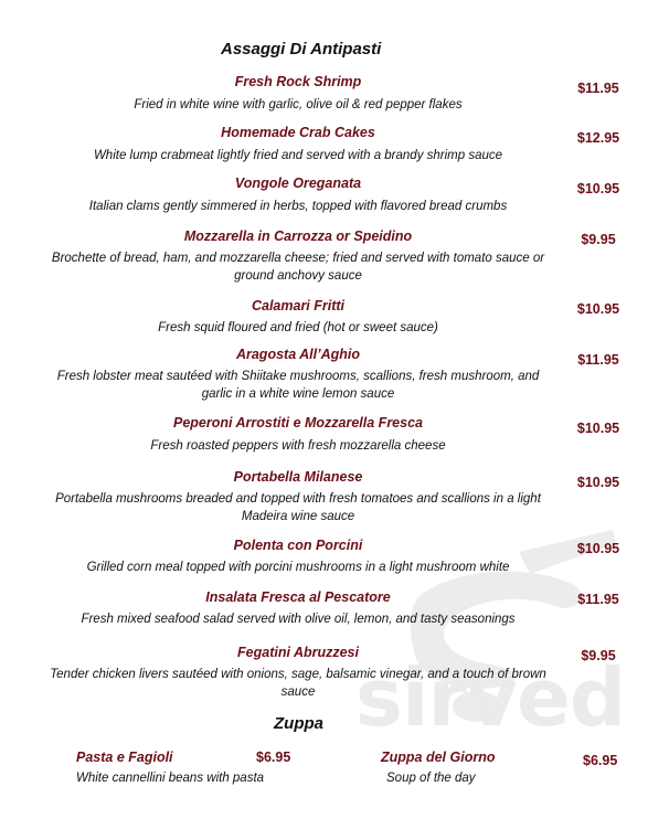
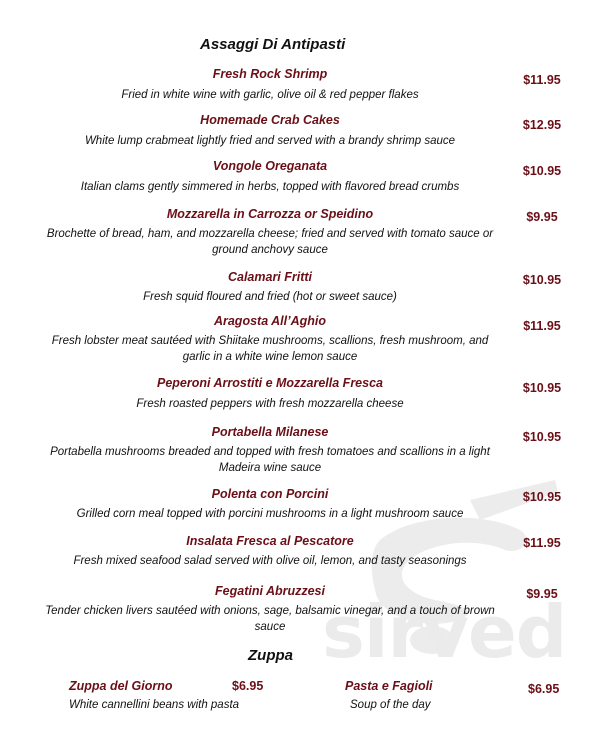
  sirved
  Assaggi Di Antipasti
  Fresh Rock Shrimp
  $11.95
  Fried in white wine with garlic, olive oil & red pepper flakes
  Homemade Crab Cakes
  $12.95
  White lump crabmeat lightly fried and served with a brandy shrimp sauce
  Vongole Oreganata
  $10.95
  Italian clams gently simmered in herbs, topped with flavored bread crumbs
  Mozzarella in Carrozza or Speidino
  $9.95
  Brochette of bread, ham, and mozzarella cheese; fried and served with tomato sauce or ground anchovy sauce
  Calamari Fritti
  $10.95
  Fresh squid floured and fried (hot or sweet sauce)
  Aragosta All’Aghio
  $11.95
  Fresh lobster meat sautéed with Shiitake mushrooms, scallions, fresh mushroom, and garlic in a white wine lemon sauce
  Peperoni Arrostiti e Mozzarella Fresca
  $10.95
  Fresh roasted peppers with fresh mozzarella cheese
  Portabella Milanese
  $10.95
  Portabella mushrooms breaded and topped with fresh tomatoes and scallions in a light Madeira wine sauce
  Polenta con Porcini
  $10.95
- Grilled corn meal topped with porcini mushrooms in a light mushroom white
+ Grilled corn meal topped with porcini mushrooms in a light mushroom sauce
  Insalata Fresca al Pescatore
  $11.95
  Fresh mixed seafood salad served with olive oil, lemon, and tasty seasonings
  Fegatini Abruzzesi
  $9.95
  Tender chicken livers sautéed with onions, sage, balsamic vinegar, and a touch of brown sauce
  Zuppa
- Pasta e Fagioli
+ Zuppa del Giorno
  $6.95
  White cannellini beans with pasta
- Zuppa del Giorno
+ Pasta e Fagioli
  $6.95
  Soup of the day
